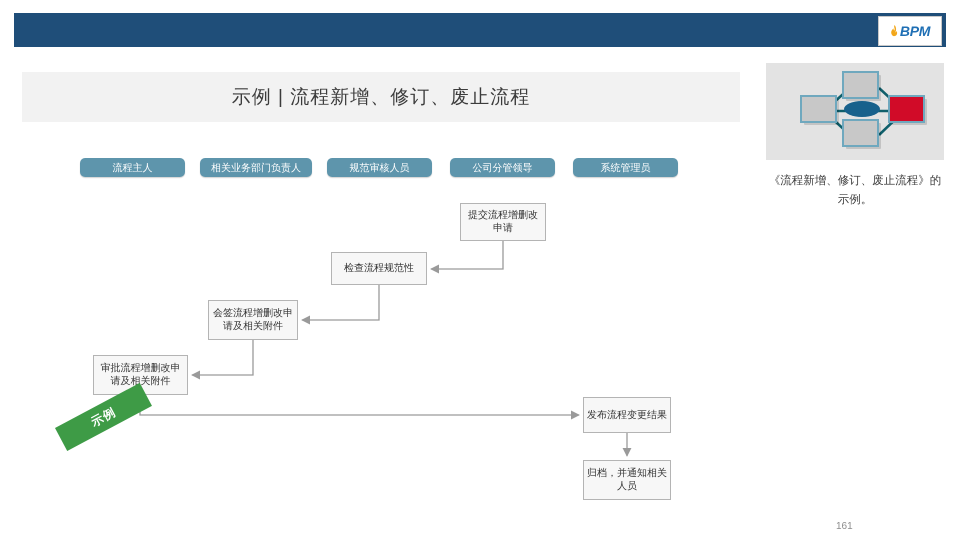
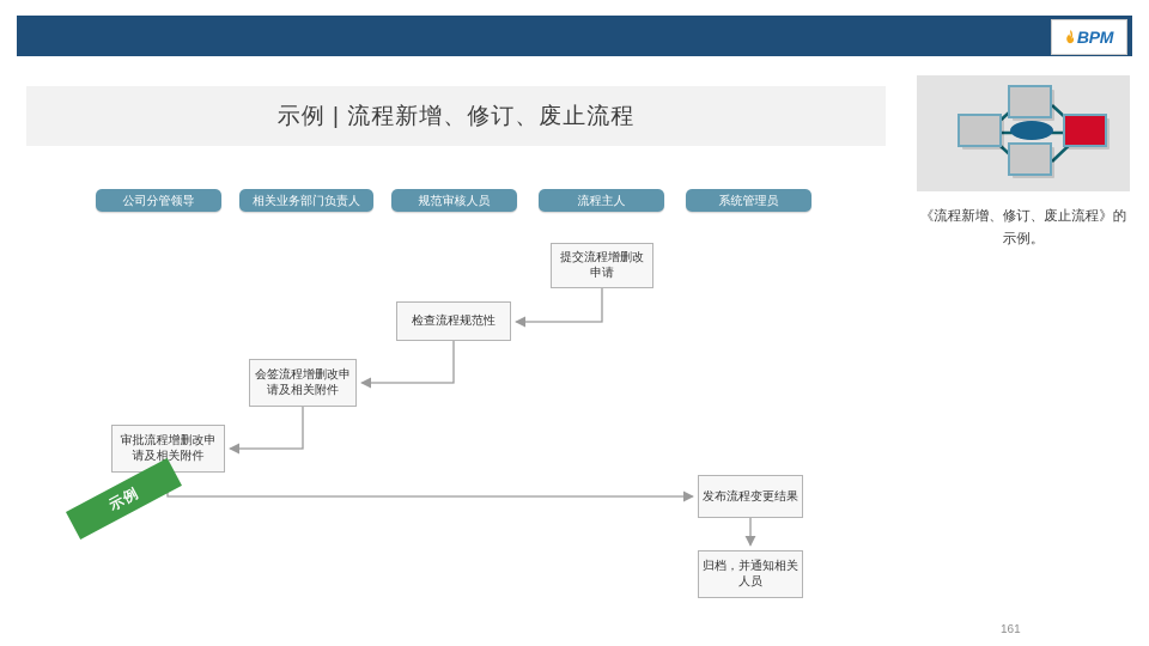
  BPM
  示例 | 流程新增、修订、废止流程
  《流程新增、修订、废止流程》的示例。
- 流程主人
+ 公司分管领导
  相关业务部门负责人
  规范审核人员
- 公司分管领导
+ 流程主人
  系统管理员
  提交流程增删改申请
  检查流程规范性
  会签流程增删改申请及相关附件
  审批流程增删改申请及相关附件
  发布流程变更结果
  归档，并通知相关人员
  161
